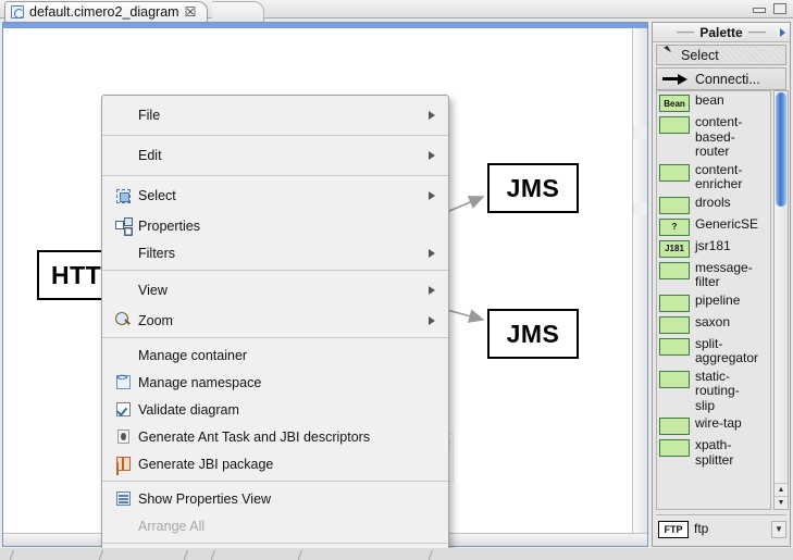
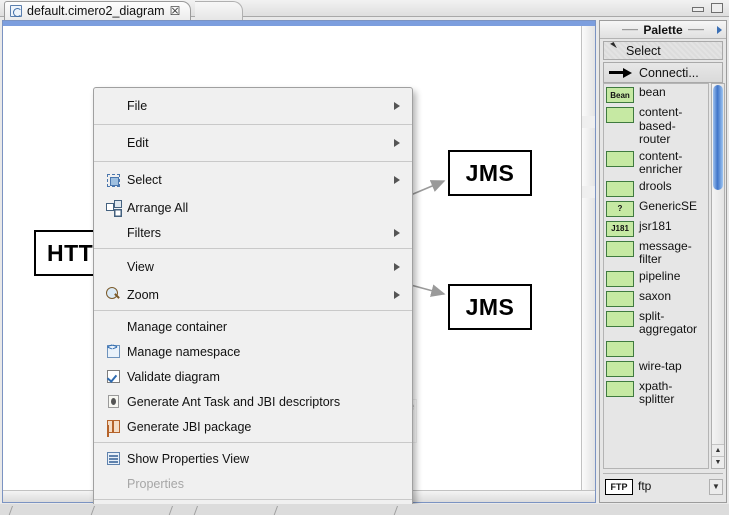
  default.cimero2_diagram
  ☒
  HTT
  JMS
  JMS
  File
  Edit
  Select
- Properties
+ Arrange All
  Filters
  View
  Zoom
  Manage container
  Manage namespace
  Validate diagram
  Generate Ant Task and JBI descriptors
  Generate JBI package
  Show Properties View
- Arrange All
+ Properties
  Palette
  Select
  Connecti...
  Bean
  bean
  content-
  based-
  router
  content-
  enricher
  drools
  ?
  GenericSE
  J181
  jsr181
  message-
  filter
  pipeline
  saxon
  split-
  aggregator
- static-
- routing-
- slip
  wire-tap
  xpath-
  splitter
  FTP
  ftp
  ▼
